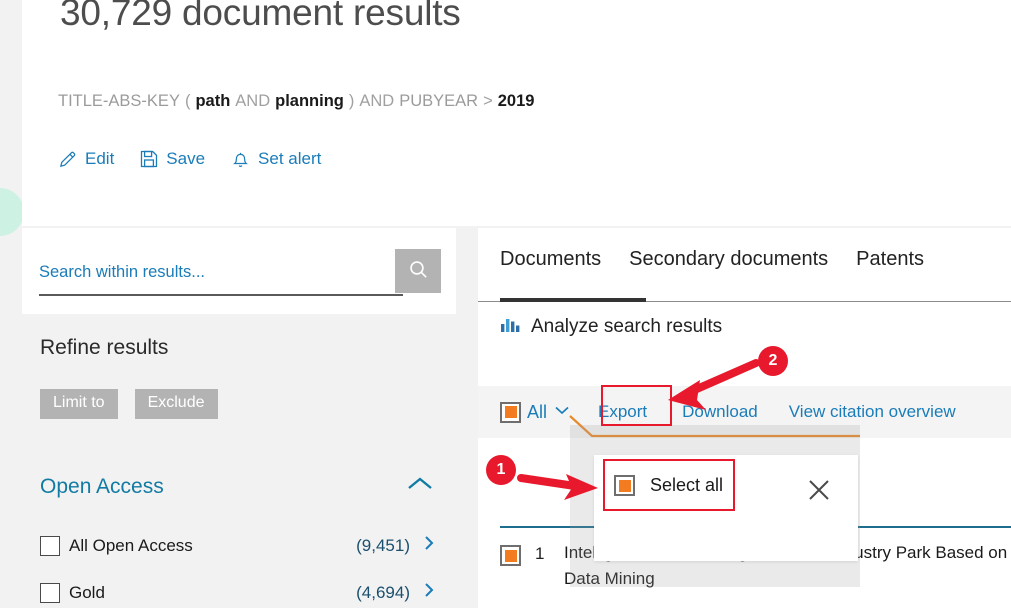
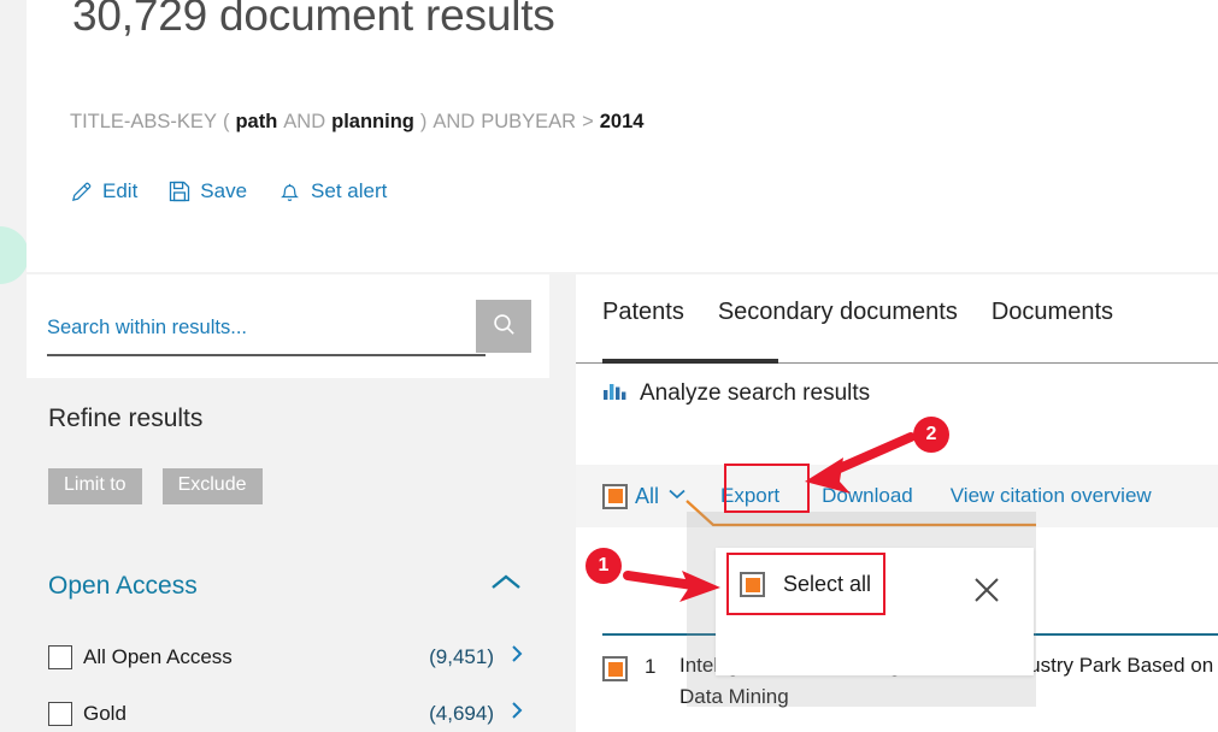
  30,729 document results
- TITLE-ABS-KEY ( path AND planning ) AND PUBYEAR > 2019
+ TITLE-ABS-KEY ( path AND planning ) AND PUBYEAR > 2014
  Edit
  Save
  Set alert
  Search within results...
  Refine results
  Limit to
  Exclude
  Open Access
  All Open Access
  (9,451)
  Gold
  (4,694)
- Documents
+ Patents
  Secondary documents
- Patents
+ Documents
  Analyze search results
  All
  Export
  Download
  View citation overview
  1
  Select all
  1
  2
